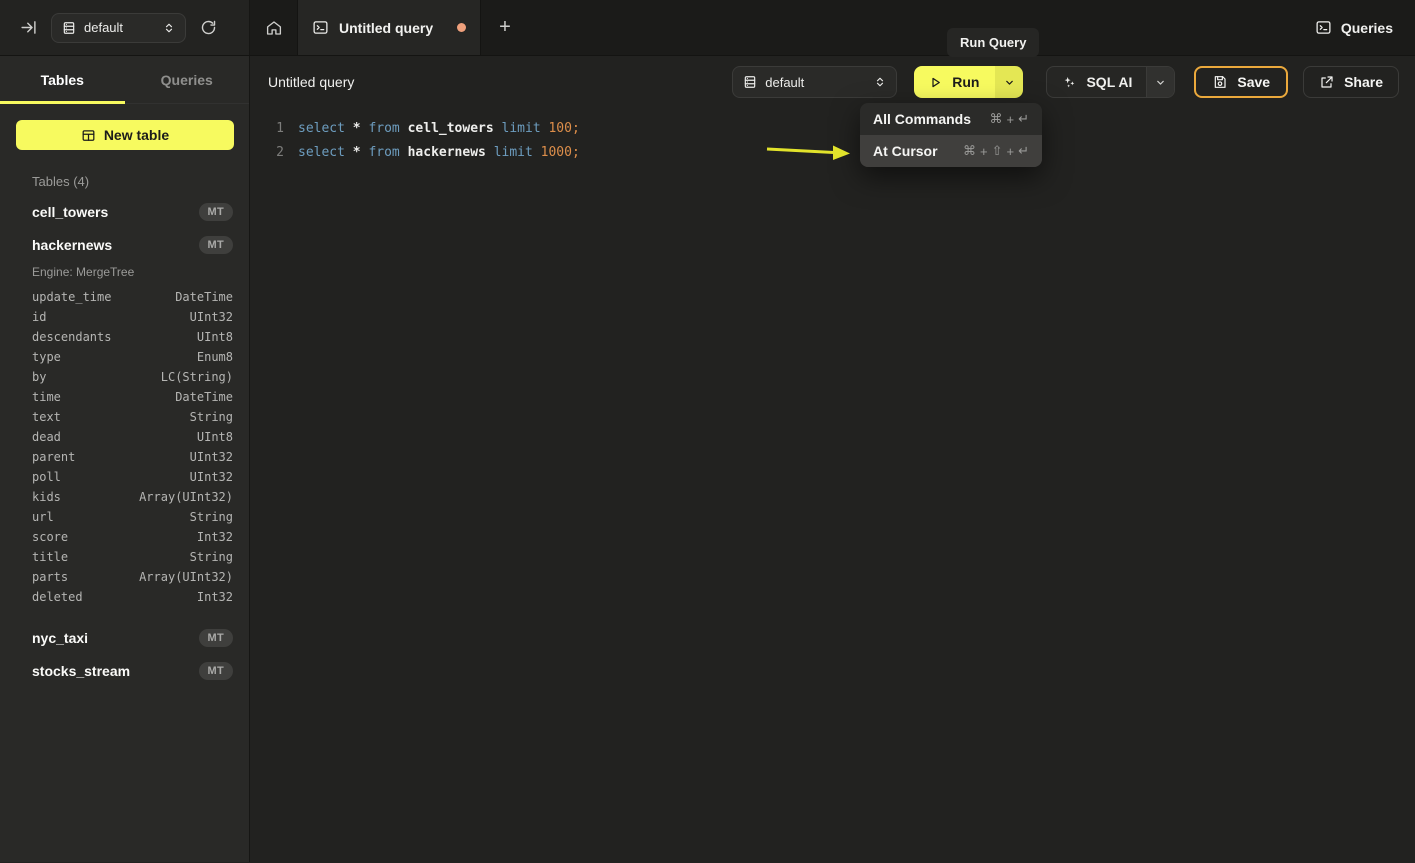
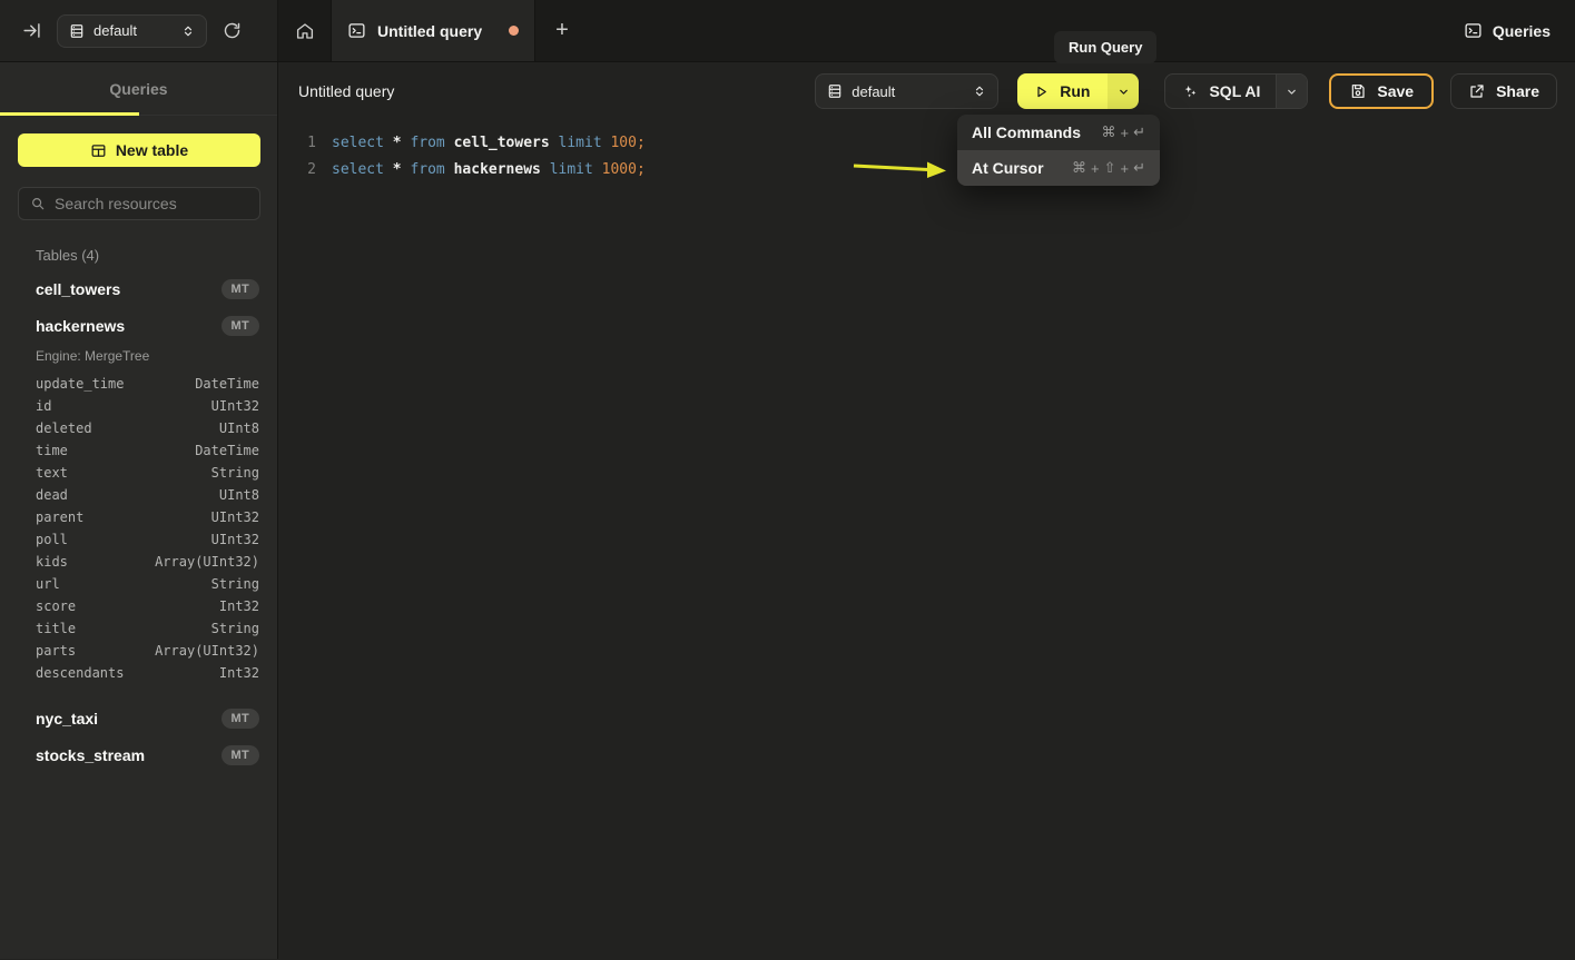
  default
  Untitled query
  +
  Queries
- Tables
  Queries
  New table
+ Search resources
  Tables (4)
  cell_towers
  MT
  hackernews
  MT
  Engine: MergeTree
  update_time
  DateTime
  id
  UInt32
- descendants
+ deleted
  UInt8
- type
- Enum8
- by
- LC(String)
  time
  DateTime
  text
  String
  dead
  UInt8
  parent
  UInt32
  poll
  UInt32
  kids
  Array(UInt32)
  url
  String
  score
  Int32
  title
  String
  parts
  Array(UInt32)
- deleted
+ descendants
  Int32
  nyc_taxi
  MT
  stocks_stream
  MT
  Untitled query
  default
  Run
  SQL AI
  Save
  Share
  1
  select * from cell_towers limit 100;
  2
  select * from hackernews limit 1000;
  Run Query
  All Commands
  ⌘
  +
  ↵
  At Cursor
  ⌘
  +
  ⇧
  +
  ↵
